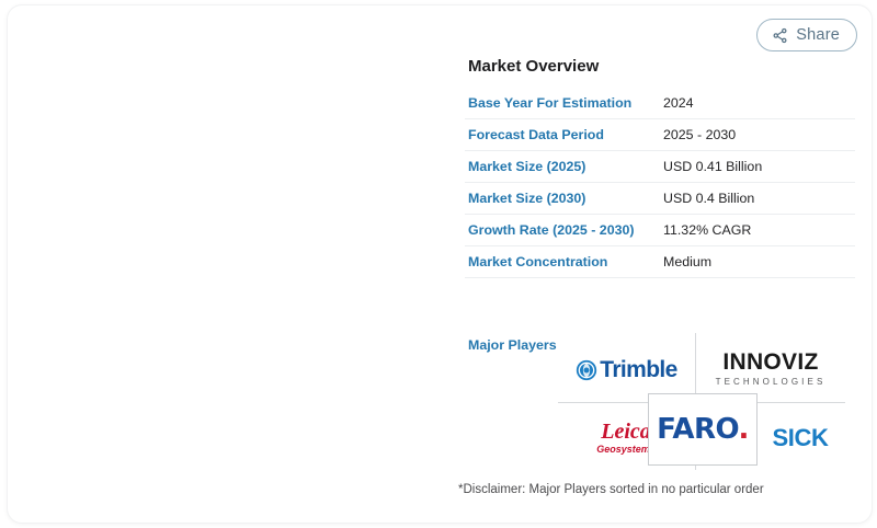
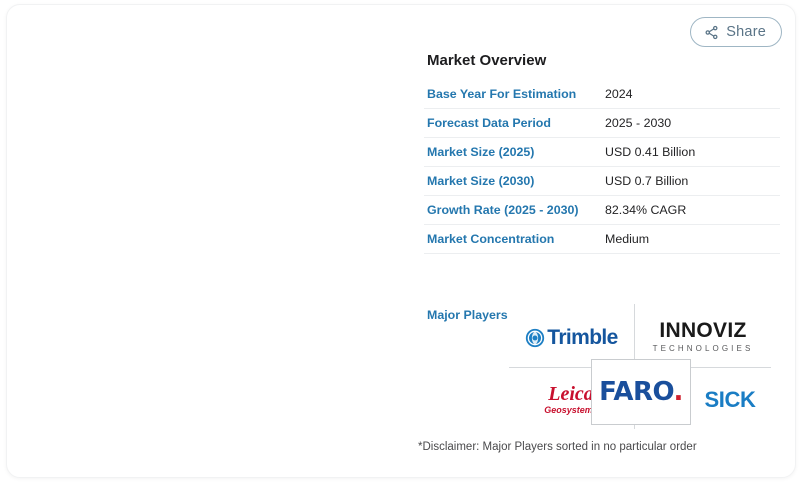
  Share
  Market Overview
  Base Year For Estimation
  2024
  Forecast Data Period
  2025 - 2030
  Market Size (2025)
  USD 0.41 Billion
  Market Size (2030)
- USD 0.4 Billion
+ USD 0.7 Billion
  Growth Rate (2025 - 2030)
- 11.32% CAGR
+ 82.34% CAGR
  Market Concentration
  Medium
  Major Players
  Trimble
  INNOVIZ
  TECHNOLOGIES
  Leica
  Geosystem
  SICK
  FARO.
  *Disclaimer: Major Players sorted in no particular order
